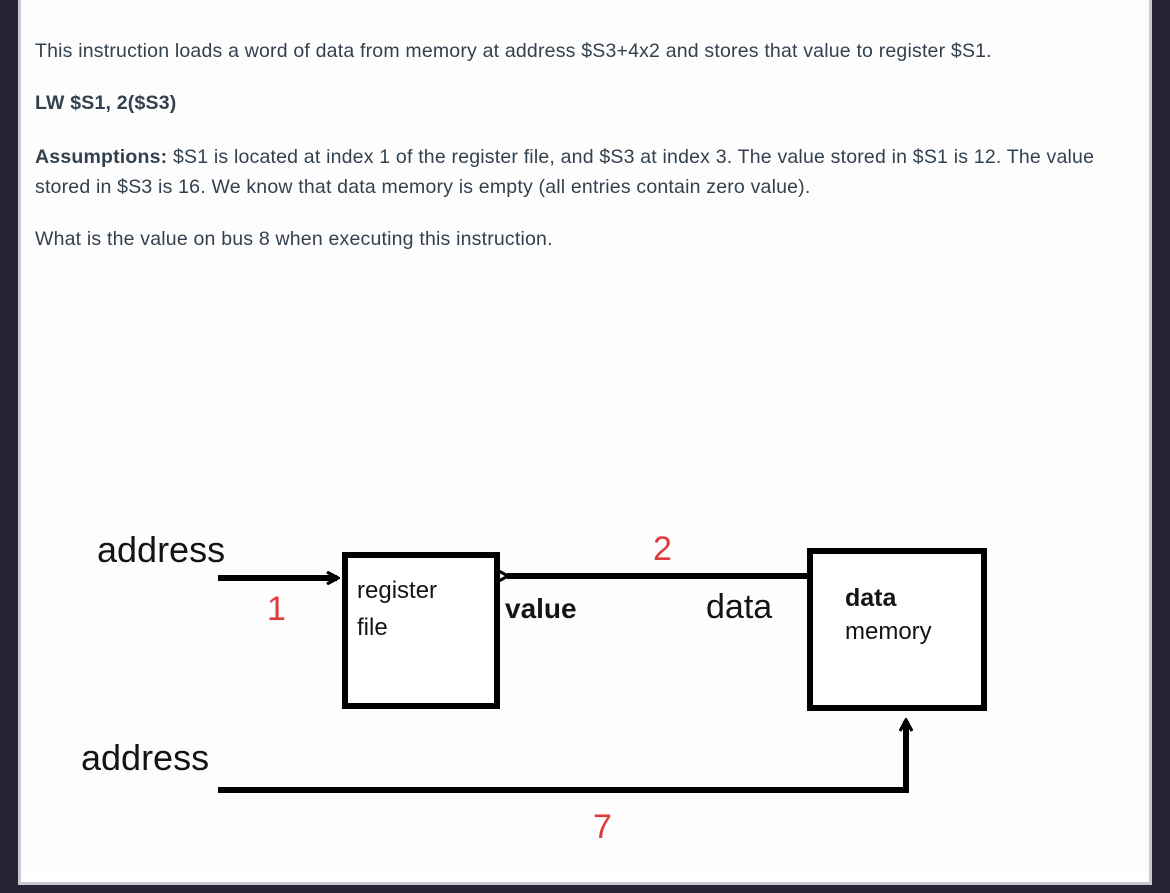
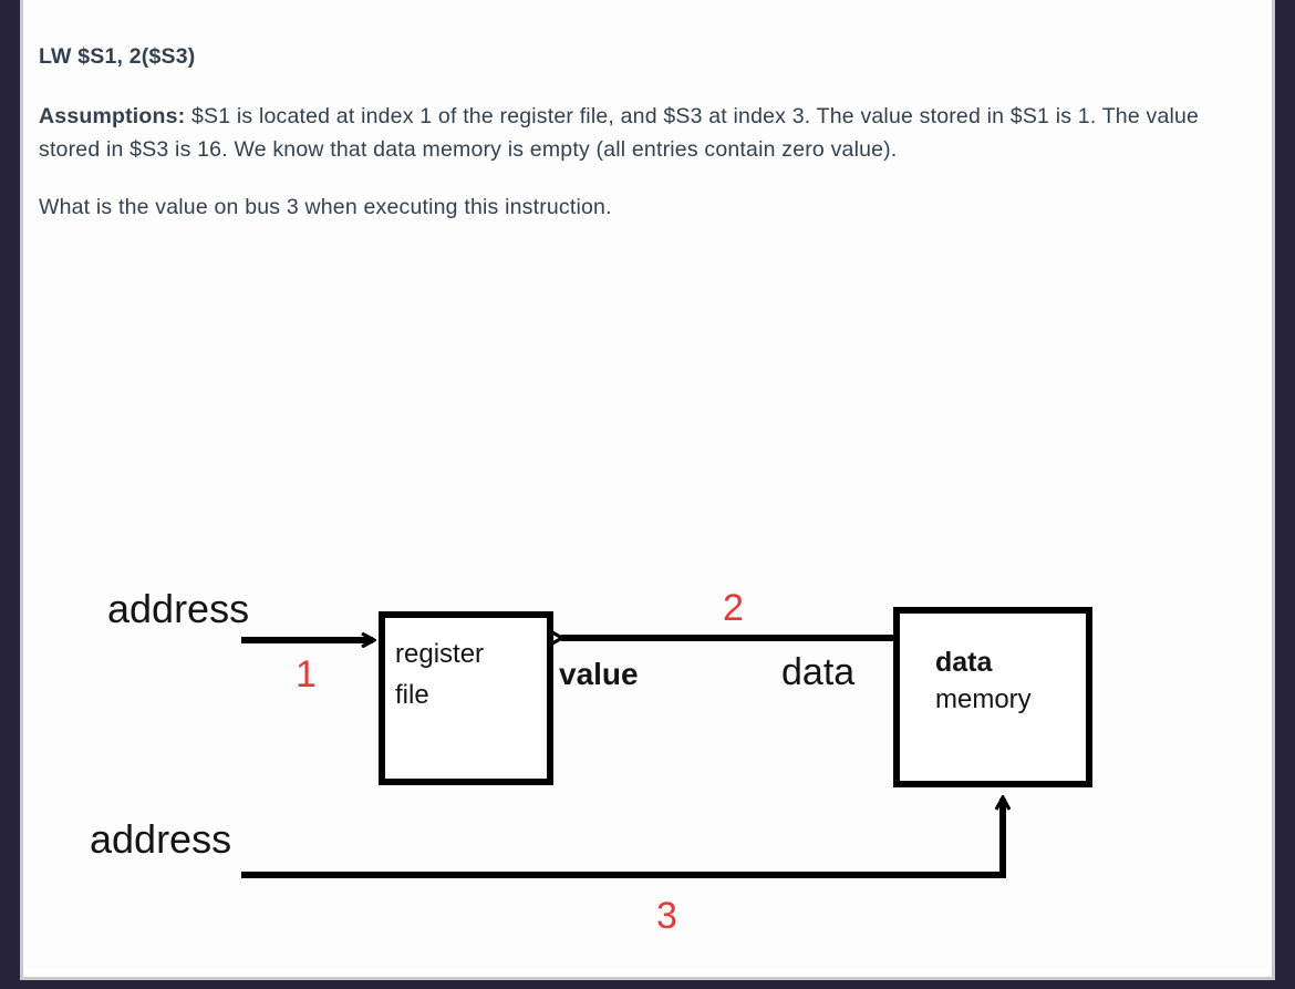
- This instruction loads a word of data from memory at address $S3+4x2 and stores that value to register $S1.
  LW $S1, 2($S3)
- Assumptions: $S1 is located at index 1 of the register file, and $S3 at index 3. The value stored in $S1 is 12. The value stored in $S3 is 16. We know that data memory is empty (all entries contain zero value).
+ Assumptions: $S1 is located at index 1 of the register file, and $S3 at index 3. The value stored in $S1 is 1. The value stored in $S3 is 16. We know that data memory is empty (all entries contain zero value).
- What is the value on bus 8 when executing this instruction.
+ What is the value on bus 3 when executing this instruction.
  address
  1
  register
  file
  2
  value
  data
  data
  memory
  address
- 7
+ 3
